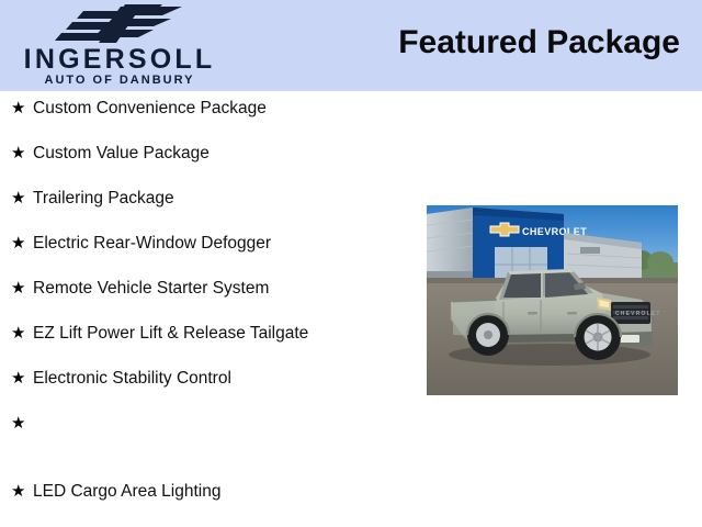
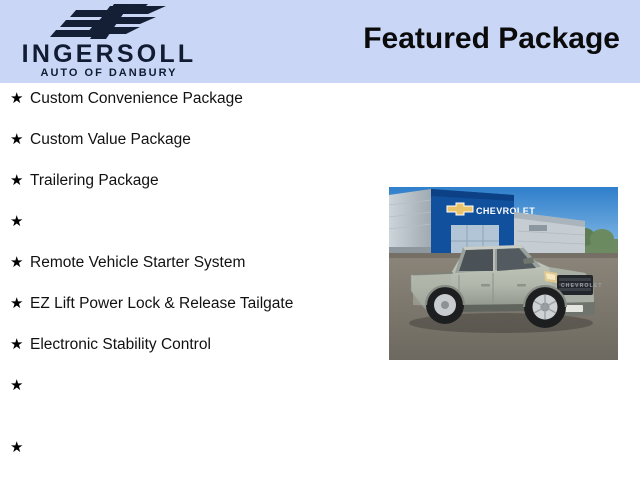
  INGERSOLL
  AUTO OF DANBURY
  Featured Package
  ★
  Custom Convenience Package
  ★
  Custom Value Package
  ★
  Trailering Package
  ★
- Electric Rear-Window Defogger
  ★
  Remote Vehicle Starter System
  ★
- EZ Lift Power Lift & Release Tailgate
+ EZ Lift Power Lock & Release Tailgate
  ★
  Electronic Stability Control
  ★
  ★
- LED Cargo Area Lighting
  CHEVROLET
